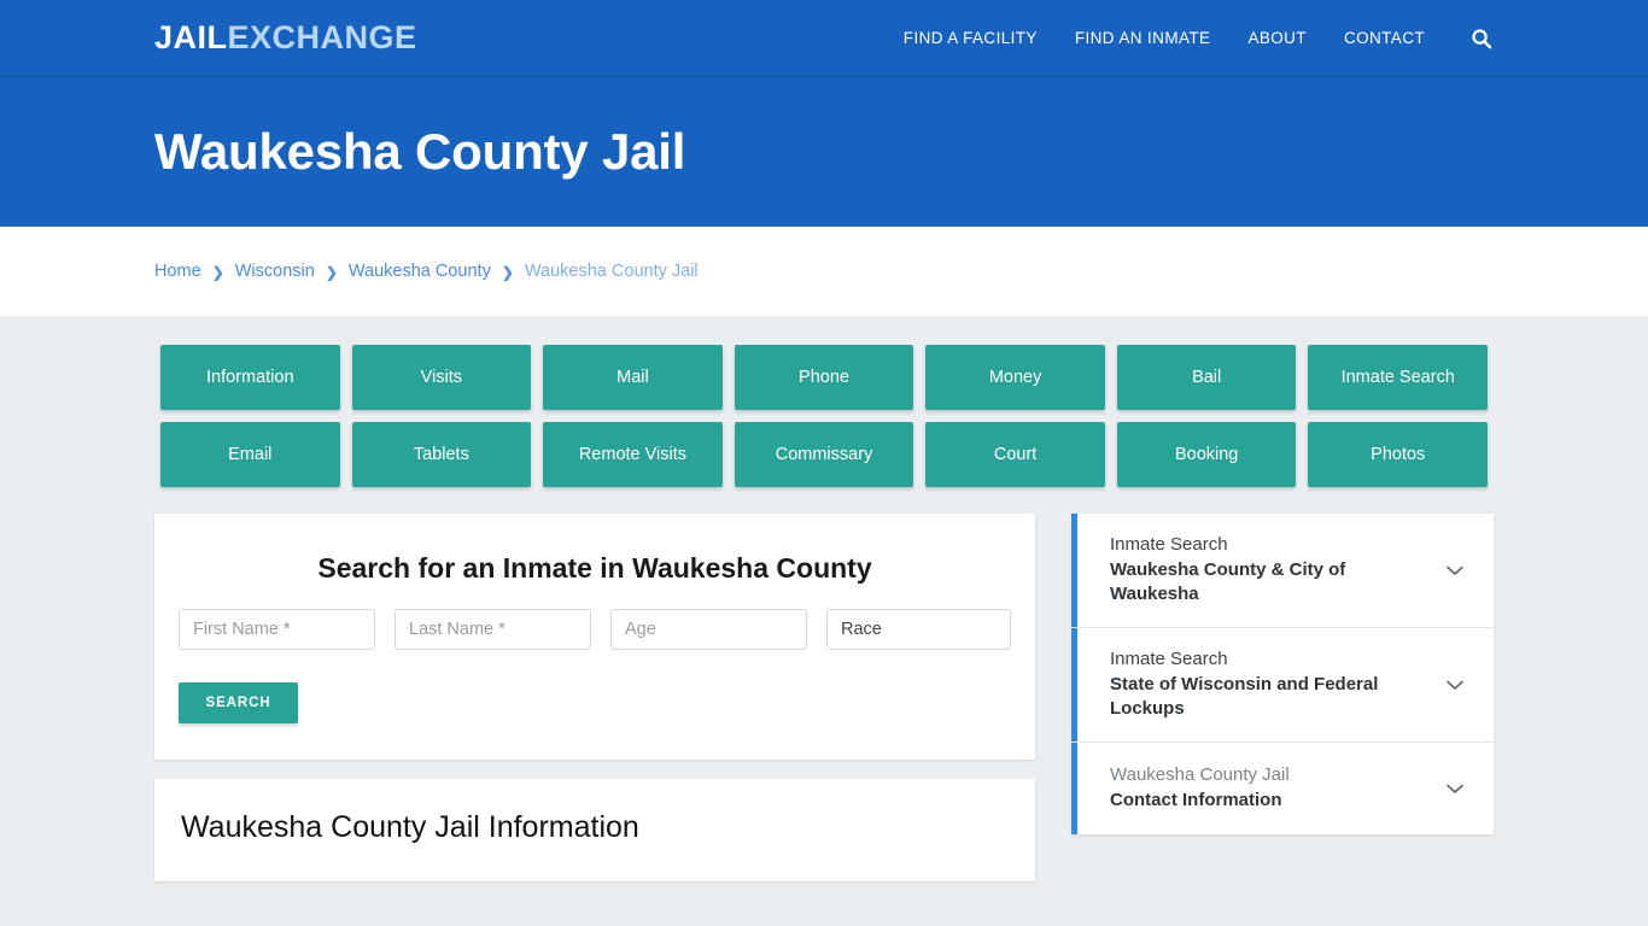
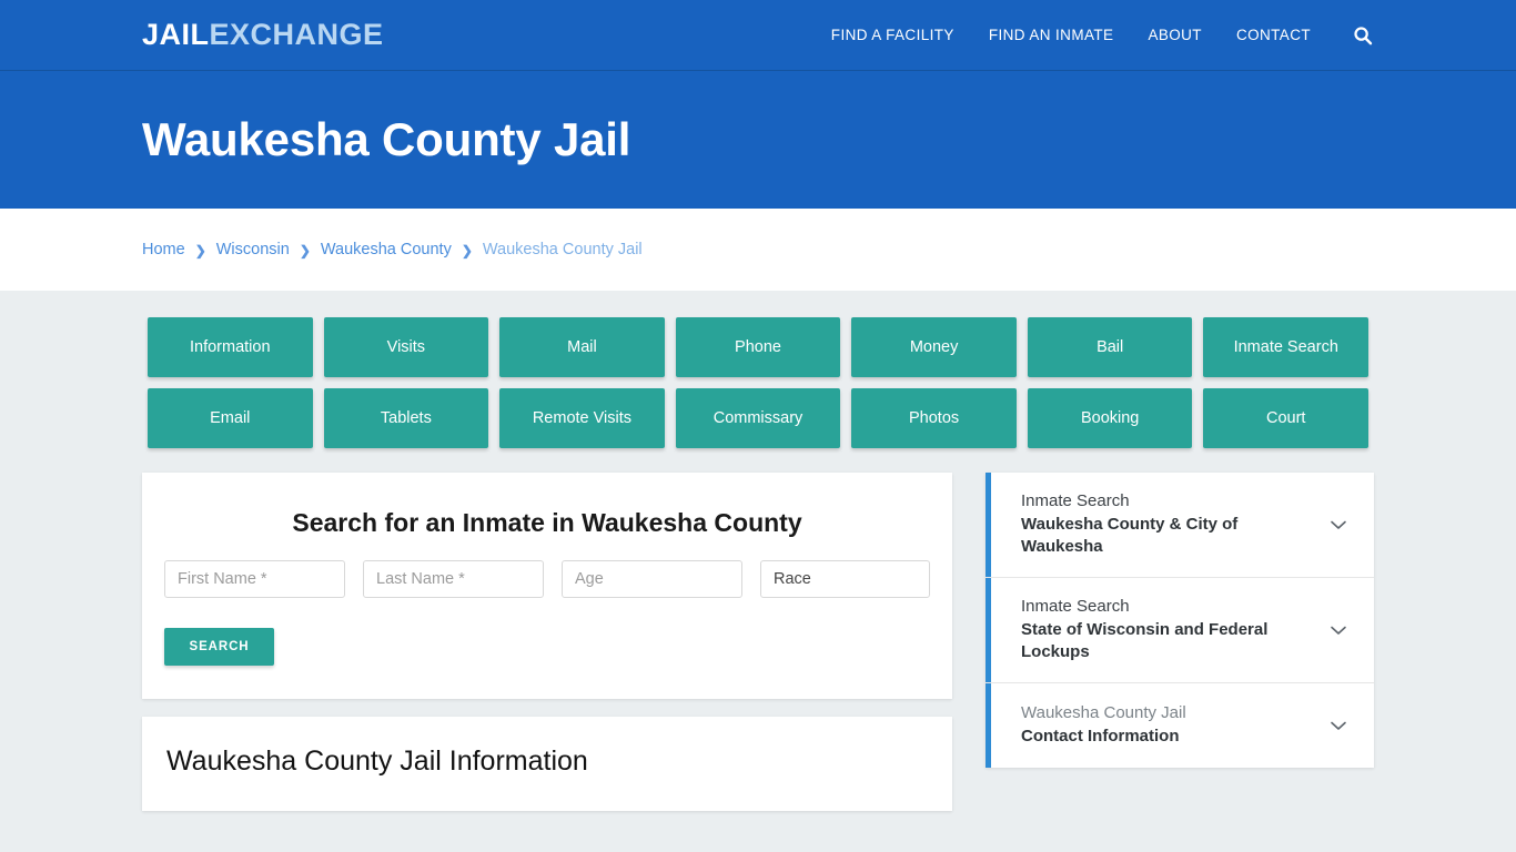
  JAILEXCHANGE
  FIND A FACILITY
  FIND AN INMATE
  ABOUT
  CONTACT
  Waukesha County Jail
  Home
  ❯
  Wisconsin
  ❯
  Waukesha County
  ❯
  Waukesha County Jail
  Information
  Visits
  Mail
  Phone
  Money
  Bail
  Inmate Search
  Email
  Tablets
  Remote Visits
  Commissary
- Court
+ Photos
  Booking
- Photos
+ Court
  Search for an Inmate in Waukesha County
  First Name *
  Last Name *
  Age
  Race
  SEARCH
  Waukesha County Jail Information
  Inmate Search
  Waukesha County & City of Waukesha
  Inmate Search
  State of Wisconsin and Federal Lockups
  Waukesha County Jail
  Contact Information
